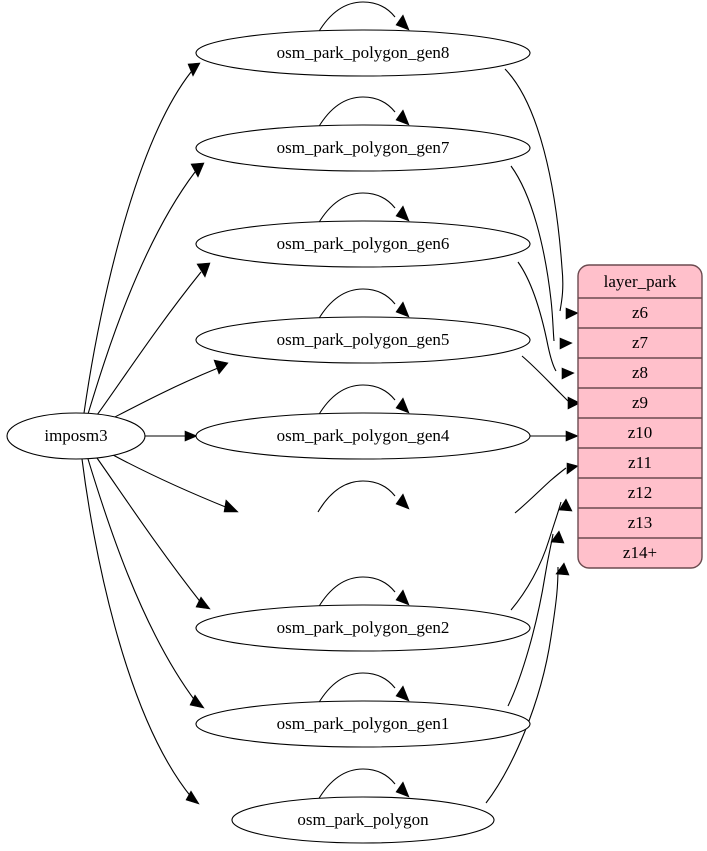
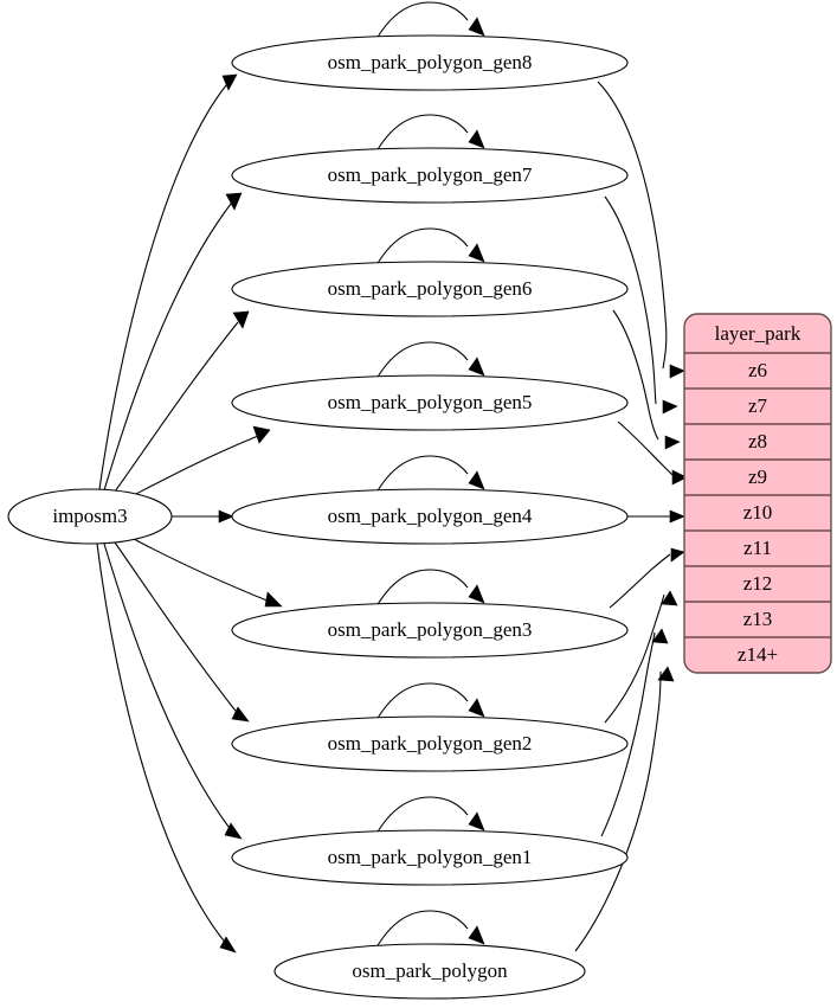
  imposm3
  osm_park_polygon_gen8
  osm_park_polygon_gen7
  osm_park_polygon_gen6
  osm_park_polygon_gen5
  osm_park_polygon_gen4
+ osm_park_polygon_gen3
  osm_park_polygon_gen2
  osm_park_polygon_gen1
  osm_park_polygon
  layer_park
  z6
  z7
  z8
  z9
  z10
  z11
  z12
  z13
  z14+
